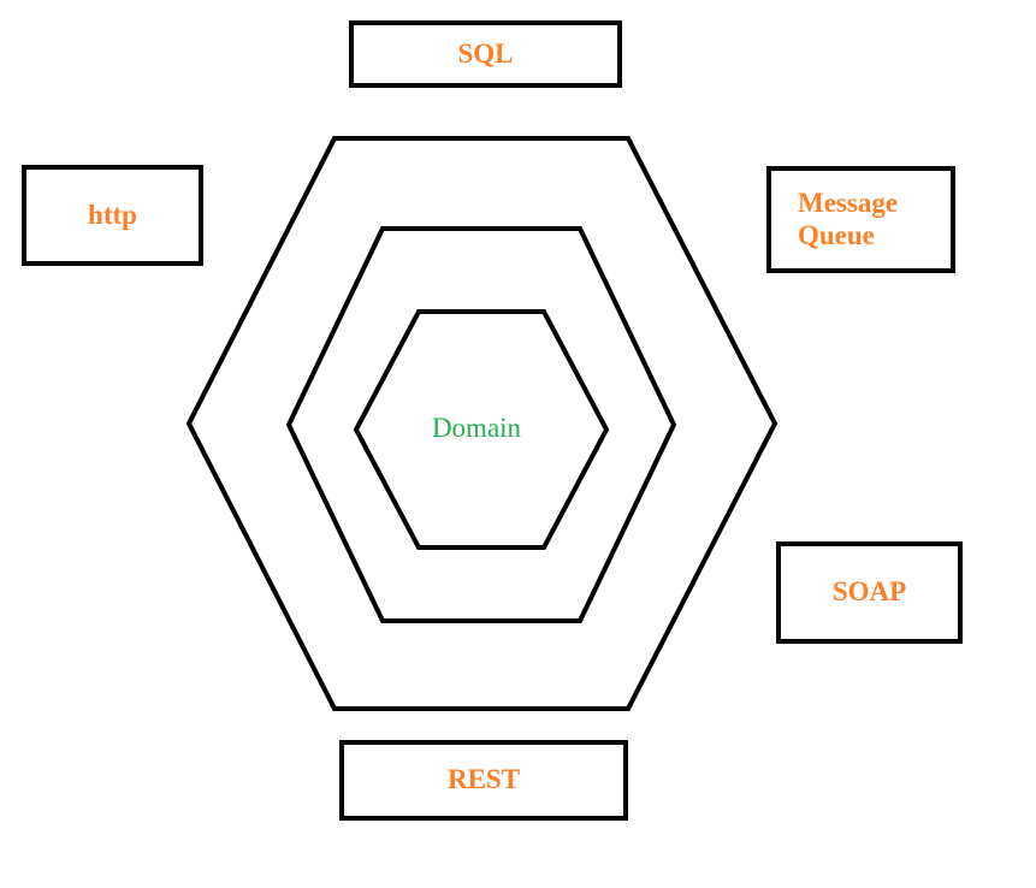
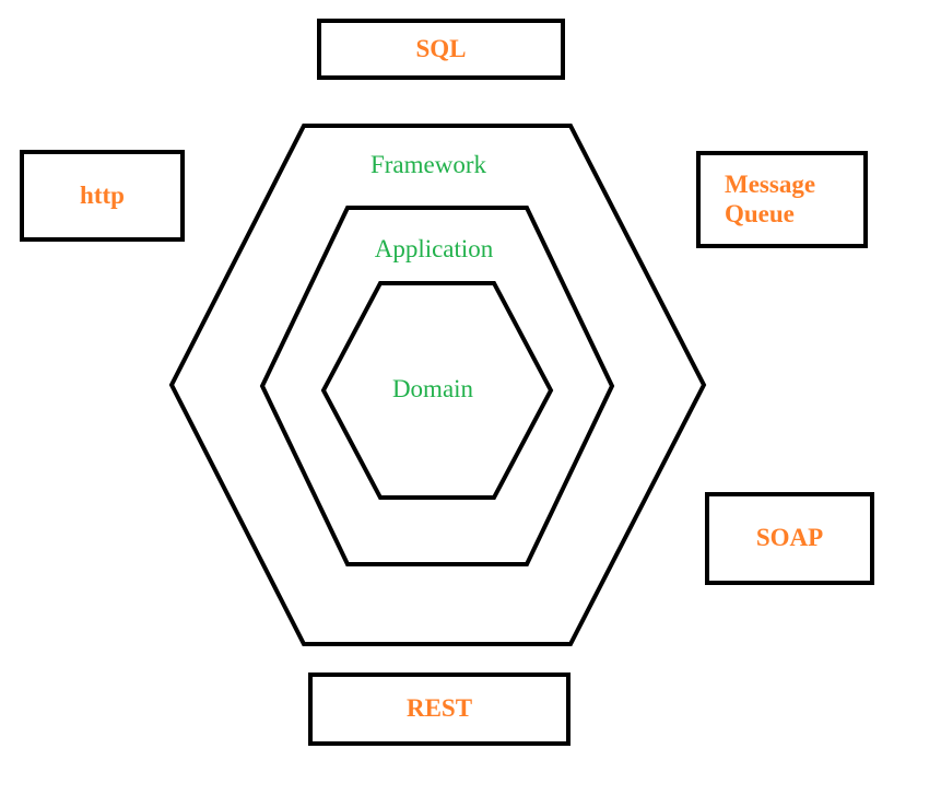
+ Framework
+ Application
  Domain
  SQL
  http
  Message Queue
  SOAP
  REST
